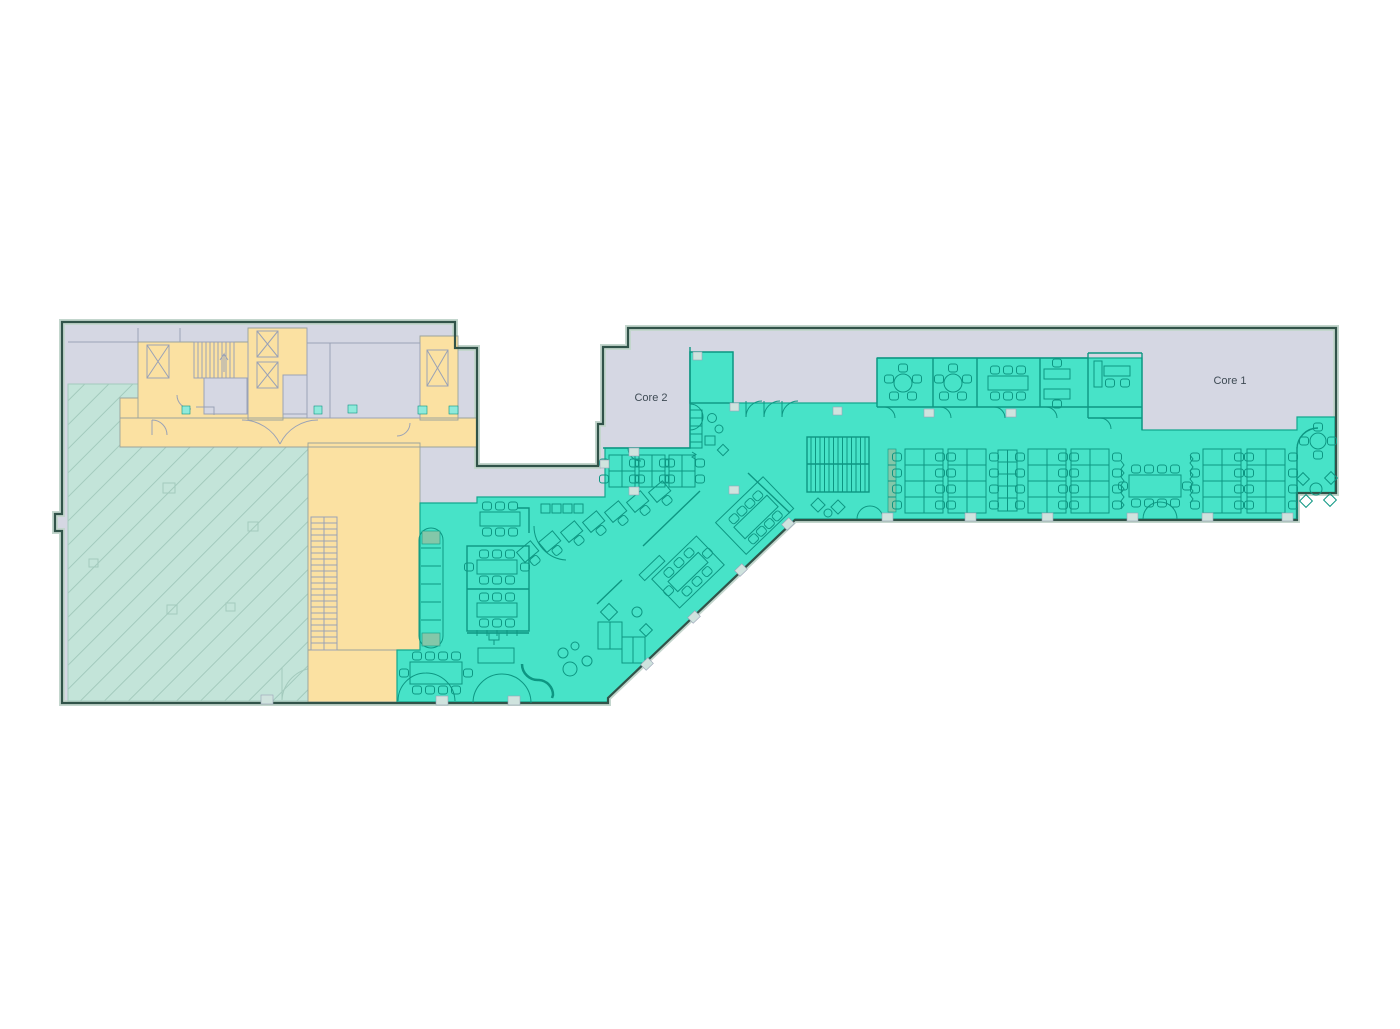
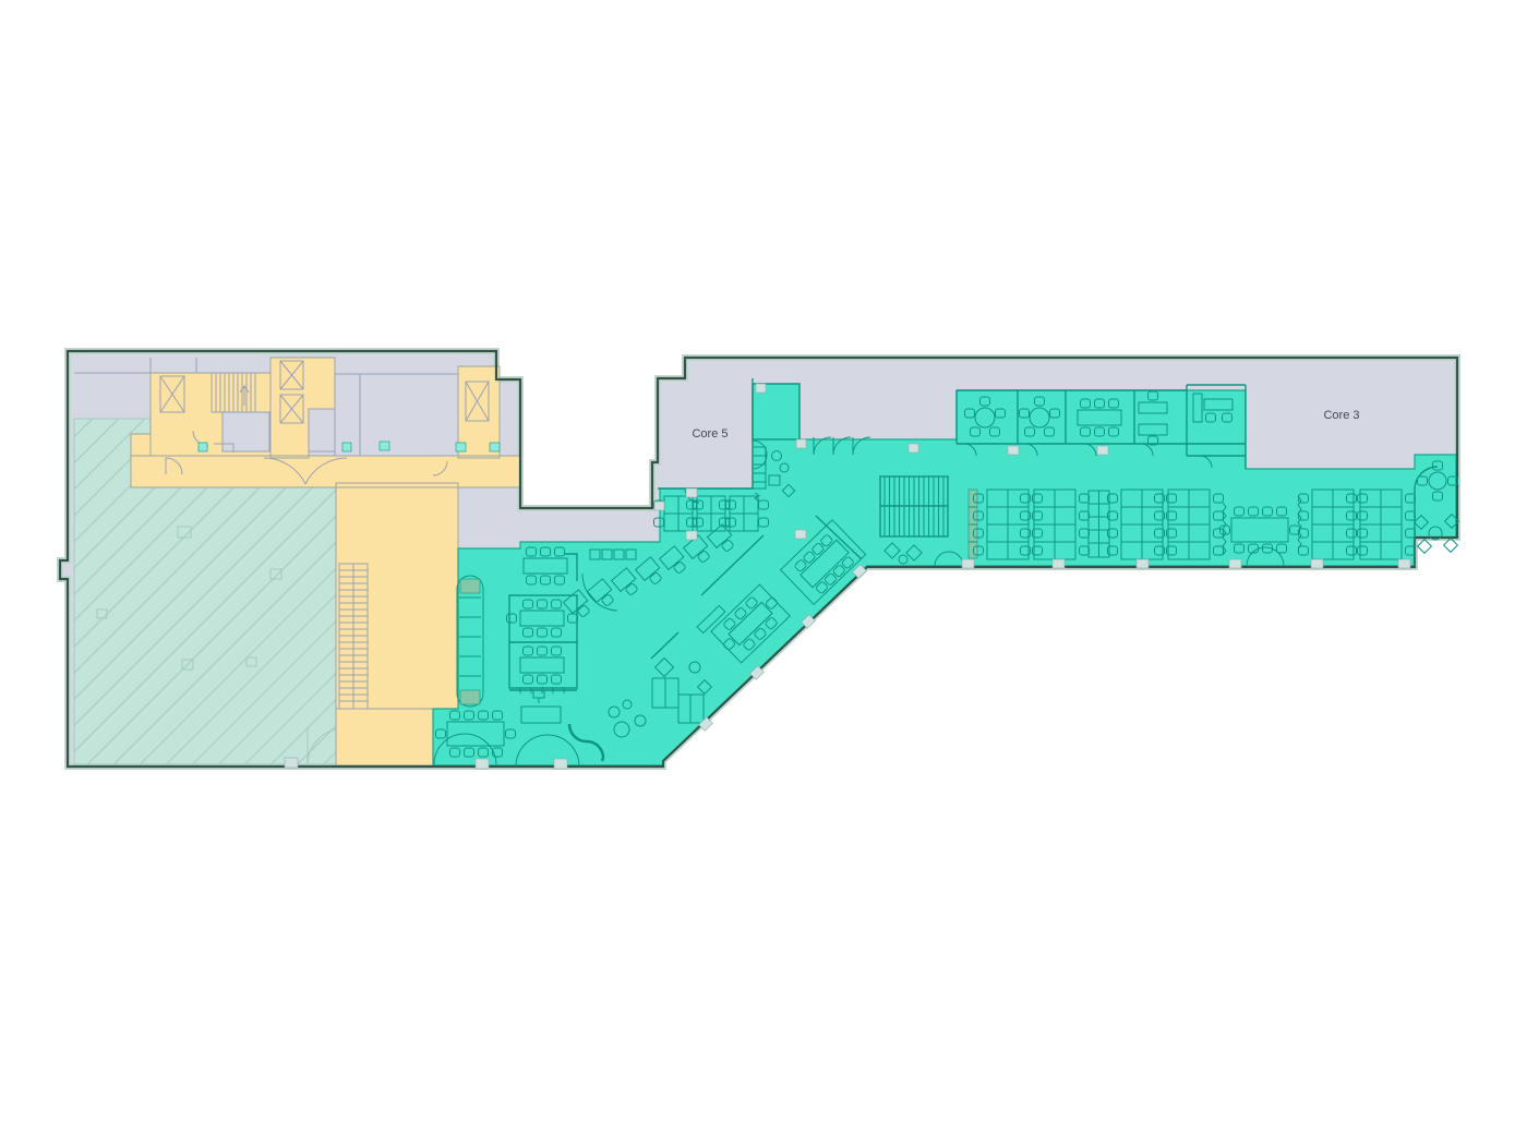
- Core 2
+ Core 5
- Core 1
+ Core 3
